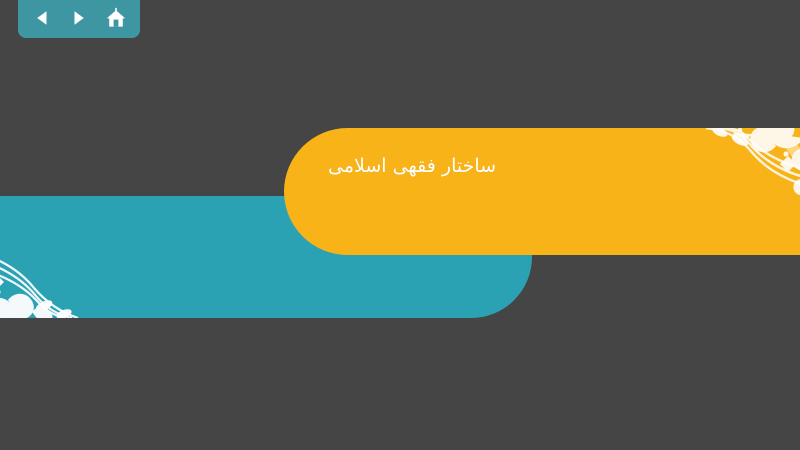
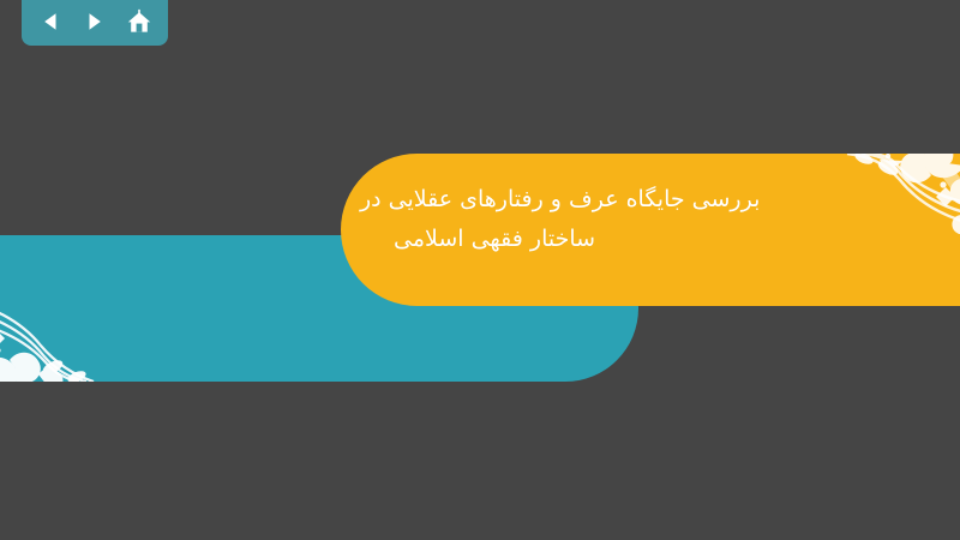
+ بررسی جایگاه عرف و رفتارهای عقلایی در
  ساختار فقهی اسلامی
